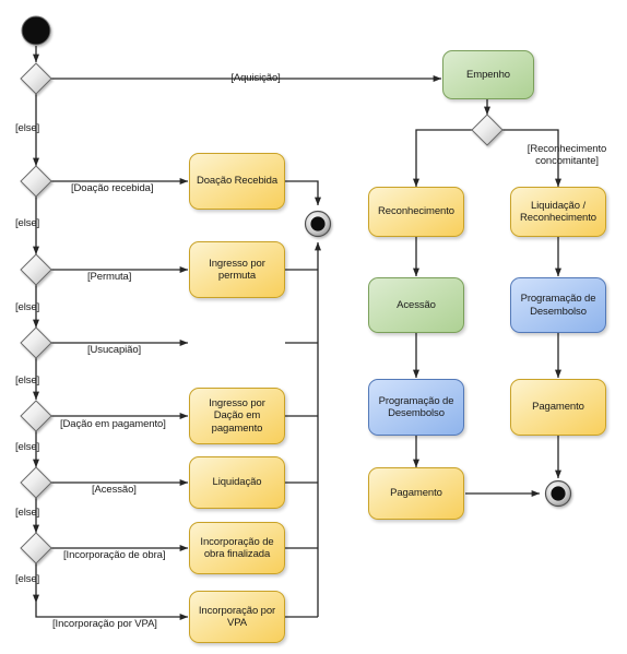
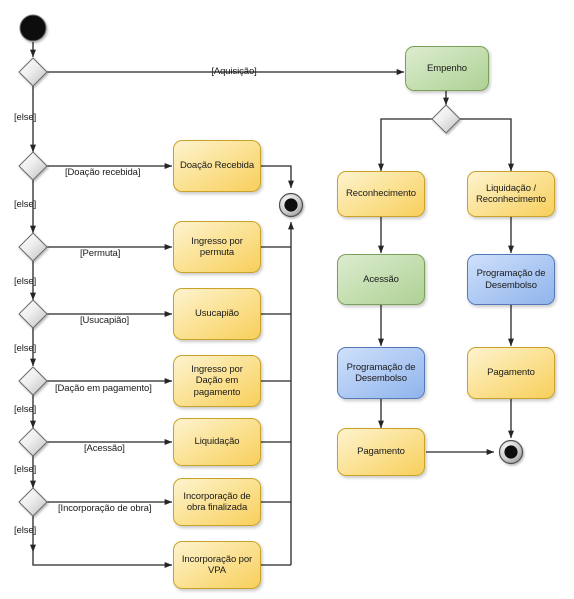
  Doação Recebida
  Ingresso por
  permuta
+ Usucapião
  Ingresso por
  Dação em
  pagamento
  Liquidação
  Incorporação de
  obra finalizada
  Incorporação por
  VPA
  Empenho
  Reconhecimento
  Acessão
  Programação de
  Desembolso
  Pagamento
  Liquidação /
  Reconhecimento
  Programação de
  Desembolso
  Pagamento
  [Aquisição]
  [else]
  [Doação recebida]
  [else]
  [Permuta]
  [else]
  [Usucapião]
  [else]
  [Dação em pagamento]
  [else]
  [Acessão]
  [else]
  [Incorporação de obra]
  [else]
- [Incorporação por VPA]
- [Reconhecimento
- concomitante]
